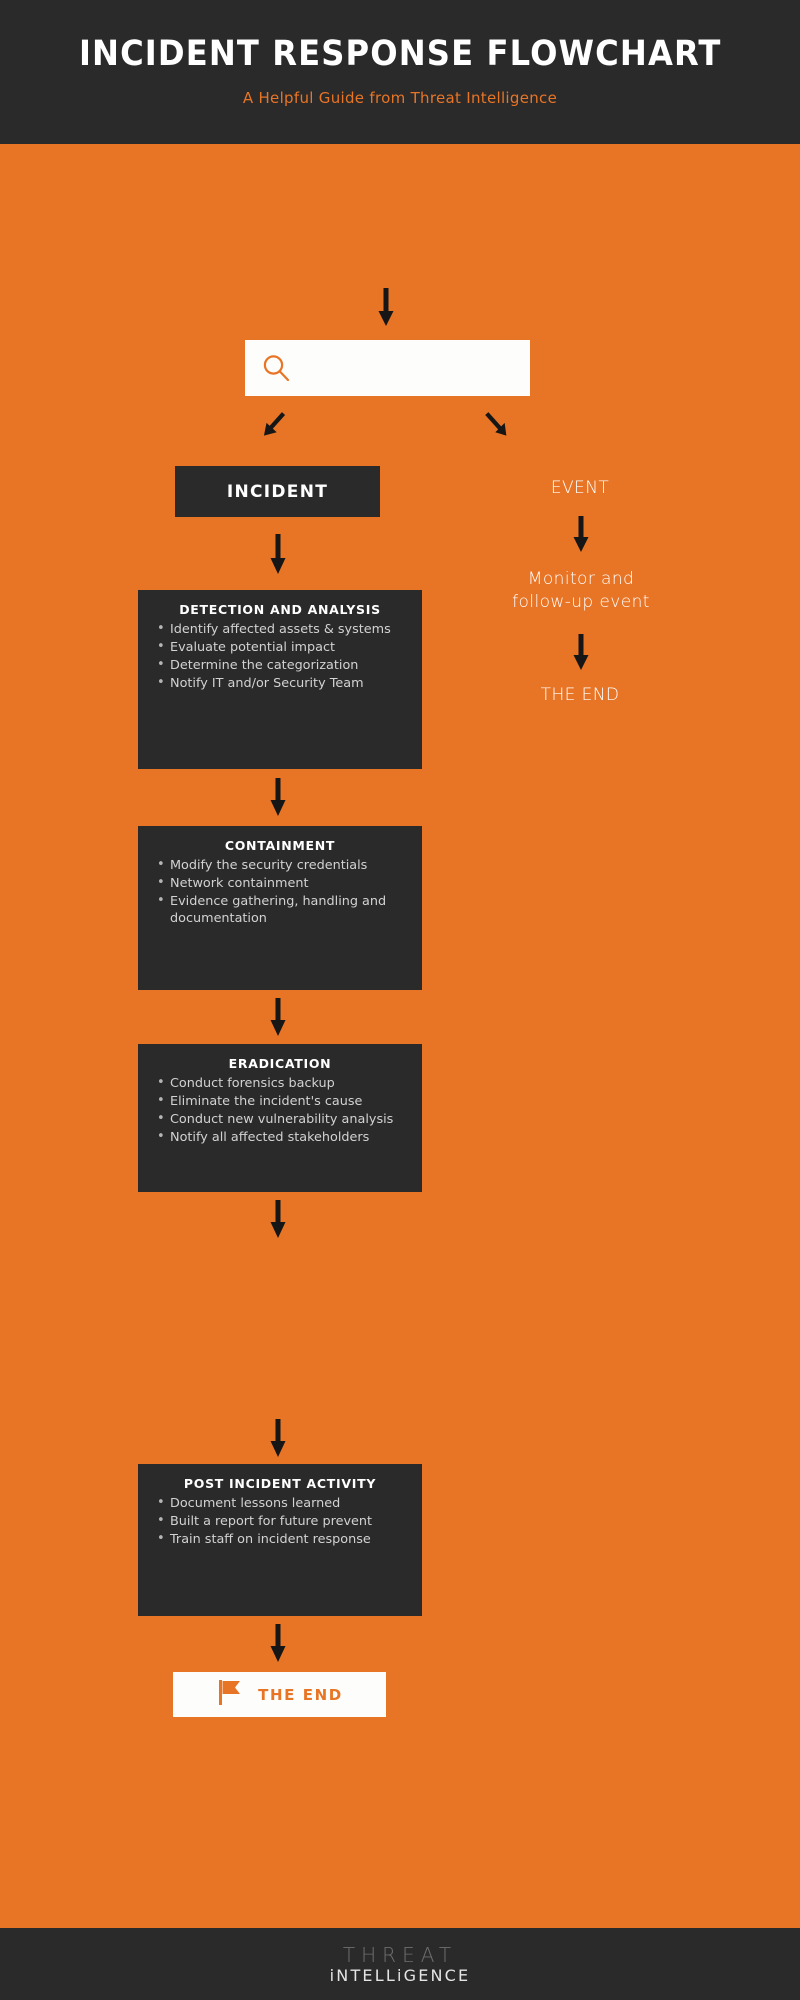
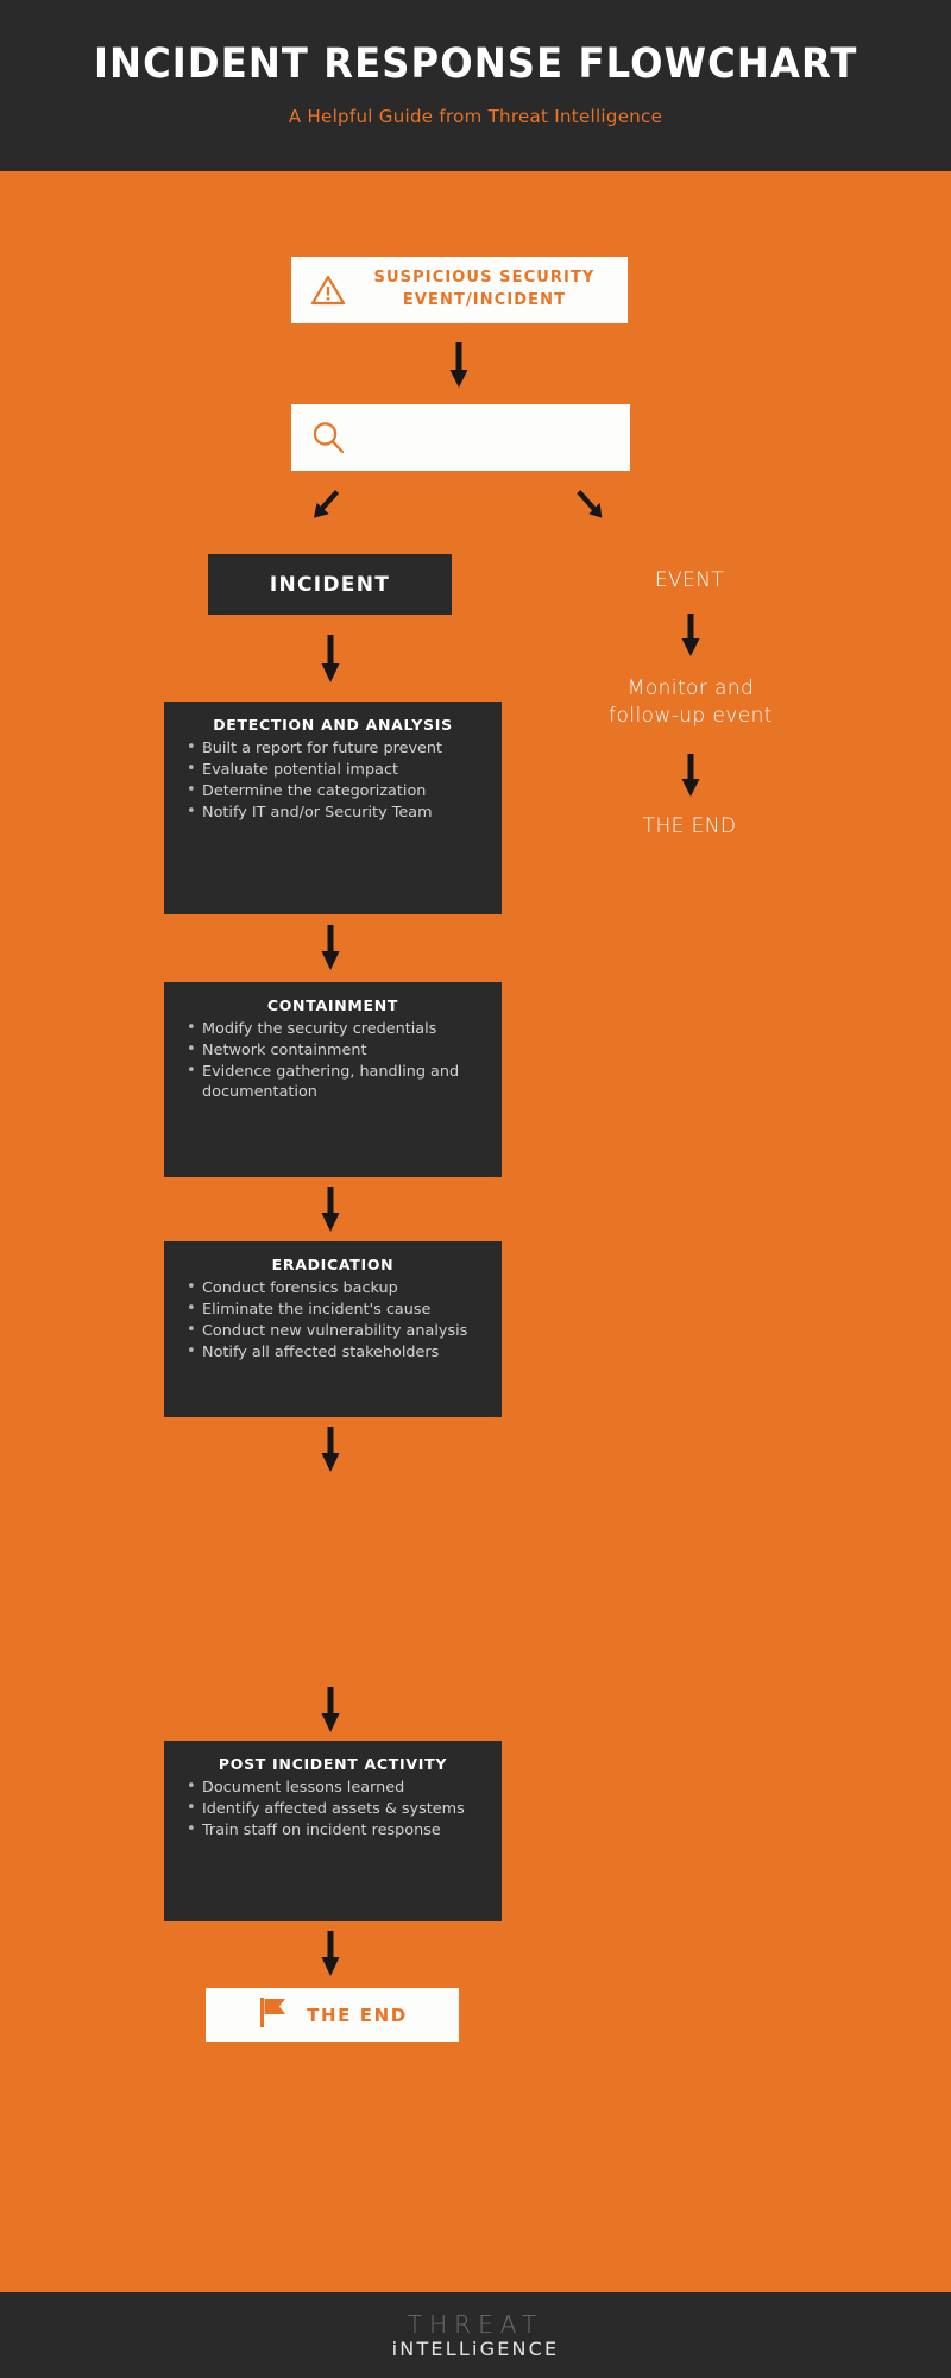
  INCIDENT RESPONSE FLOWCHART
  A Helpful Guide from Threat Intelligence
+ SUSPICIOUS SECURITY
+ EVENT/INCIDENT
  INCIDENT
  EVENT
  Monitor and
  follow-up event
  THE END
  DETECTION AND ANALYSIS
- Identify affected assets & systems
+ Built a report for future prevent
  Evaluate potential impact
  Determine the categorization
  Notify IT and/or Security Team
  CONTAINMENT
  Modify the security credentials
  Network containment
  Evidence gathering, handling and documentation
  ERADICATION
  Conduct forensics backup
  Eliminate the incident's cause
  Conduct new vulnerability analysis
  Notify all affected stakeholders
  POST INCIDENT ACTIVITY
  Document lessons learned
- Built a report for future prevent
+ Identify affected assets & systems
  Train staff on incident response
  THE END
  THREAT
  iNTELLiGENCE
